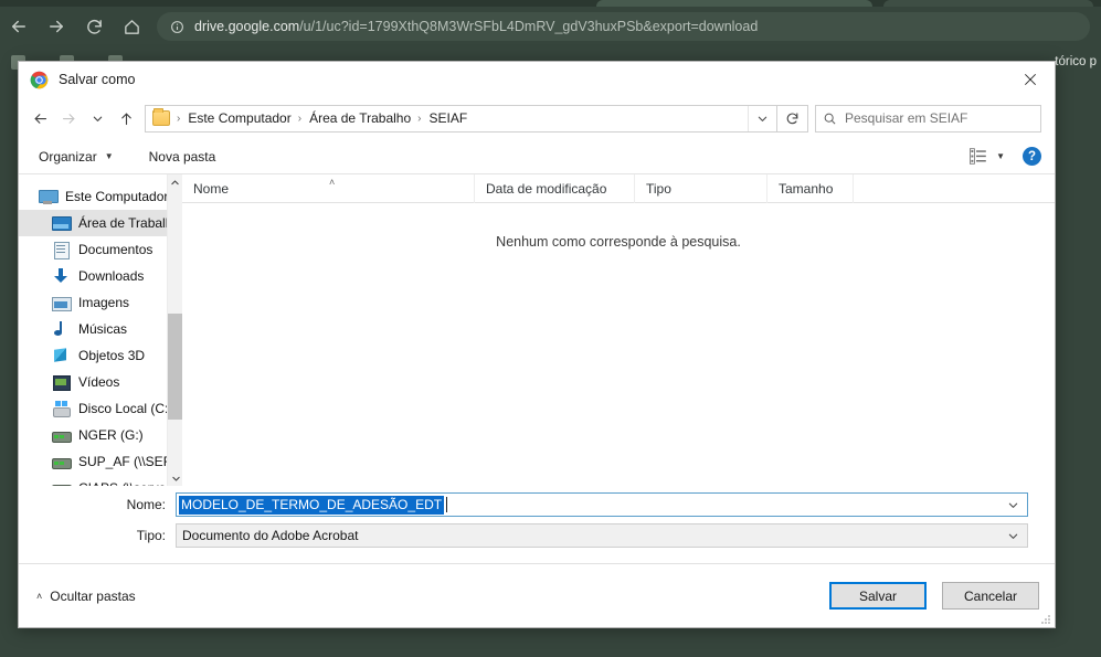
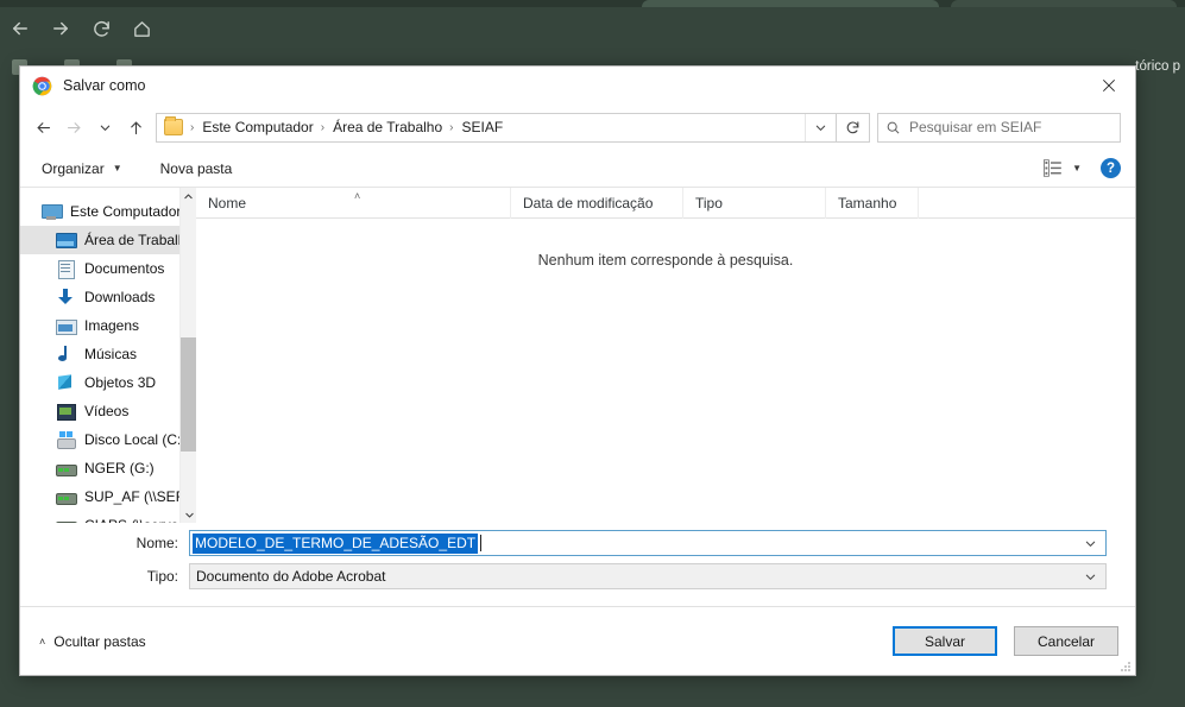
- drive.google.com/u/1/uc?id=1799XthQ8M3WrSFbL4DmRV_gdV3huxPSb&export=download
  tórico p
  Salvar como
  ›
  Este Computador
  ›
  Área de Trabalho
  ›
  SEIAF
  Pesquisar em SEIAF
  Organizar
  ▼
  Nova pasta
  ▼
  ?
  Este Computado
  Área de Trabal
  Documentos
  Downloads
  Imagens
  Músicas
  Objetos 3D
  Vídeos
  Disco Local (C
  NGER (G:)
  SUP_AF (\\SE
  Nome
  Data de modificação
  Tipo
  Tamanho
  ˄
- Nenhum como corresponde à pesquisa.
+ Nenhum item corresponde à pesquisa.
  Nome:
  MODELO_DE_TERMO_DE_ADESÃO_EDT
  Tipo:
  Documento do Adobe Acrobat
  ˄
  Ocultar pastas
  Salvar
  Cancelar
